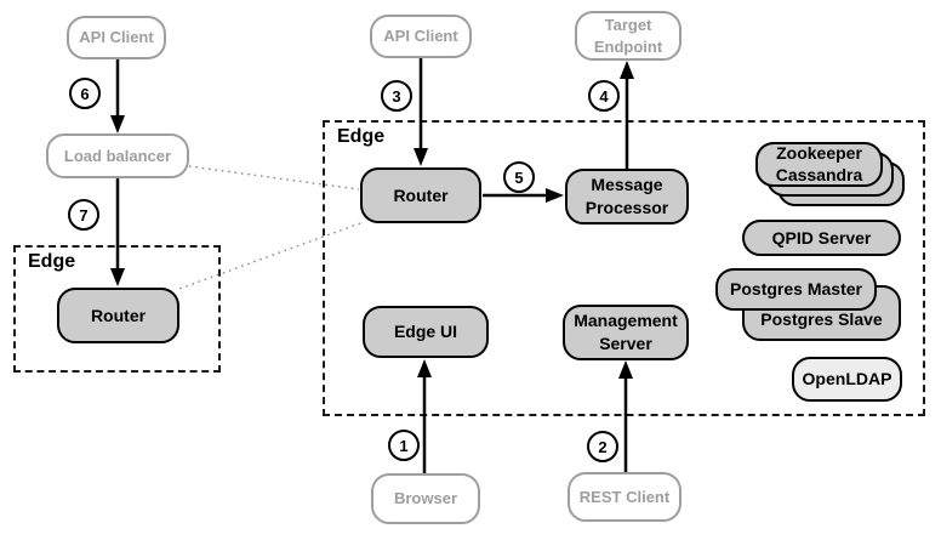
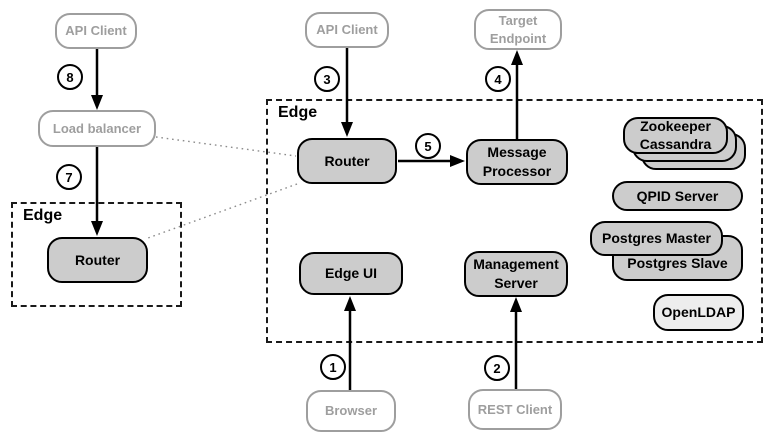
  Edge
  Edge
  API Client
  Load balancer
  API Client
  Target
  Endpoint
  Browser
  REST Client
  Router
  Router
  Message
  Processor
  Edge UI
  Management
  Server
  Zookeeper
  Cassandra
  QPID Server
  Postgres Slave
  Postgres Master
  OpenLDAP
  1
  2
  3
  4
  5
- 6
+ 8
  7
